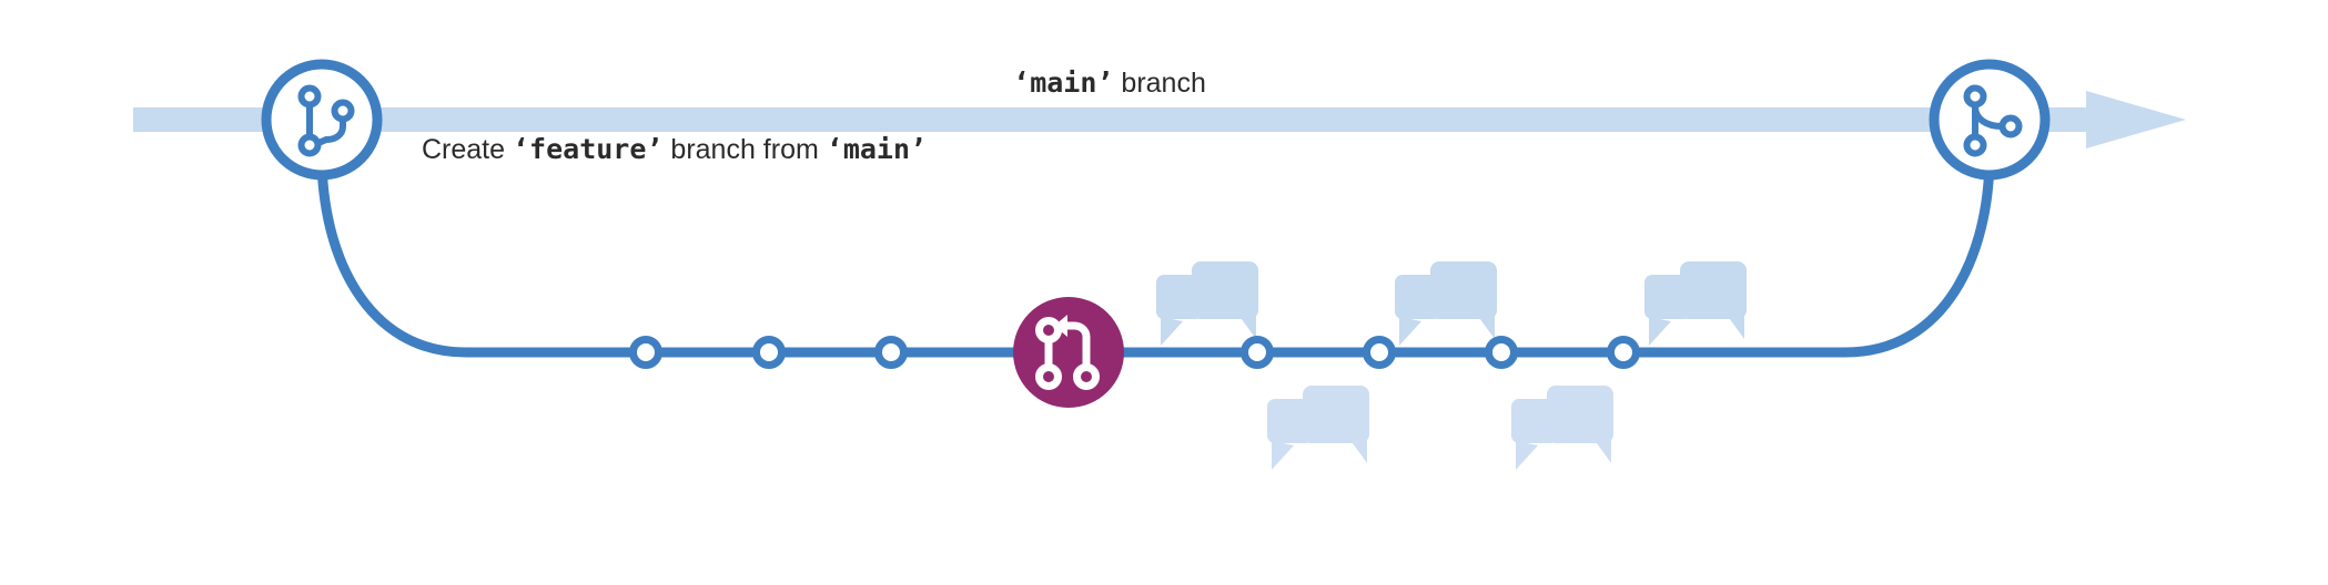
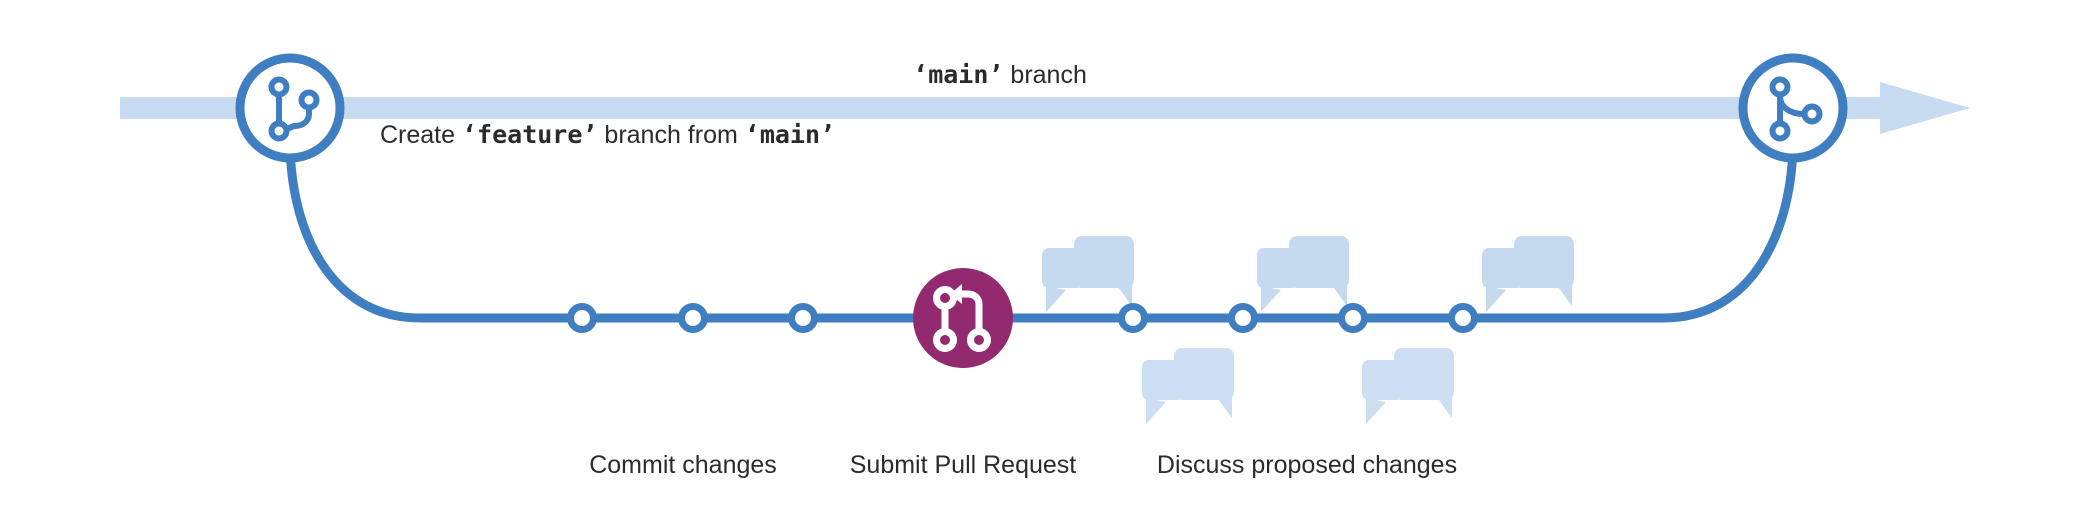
  ‘main’ branch
  Create ‘feature’ branch from ‘main’
+ Commit changes
+ Submit Pull Request
+ Discuss proposed changes
